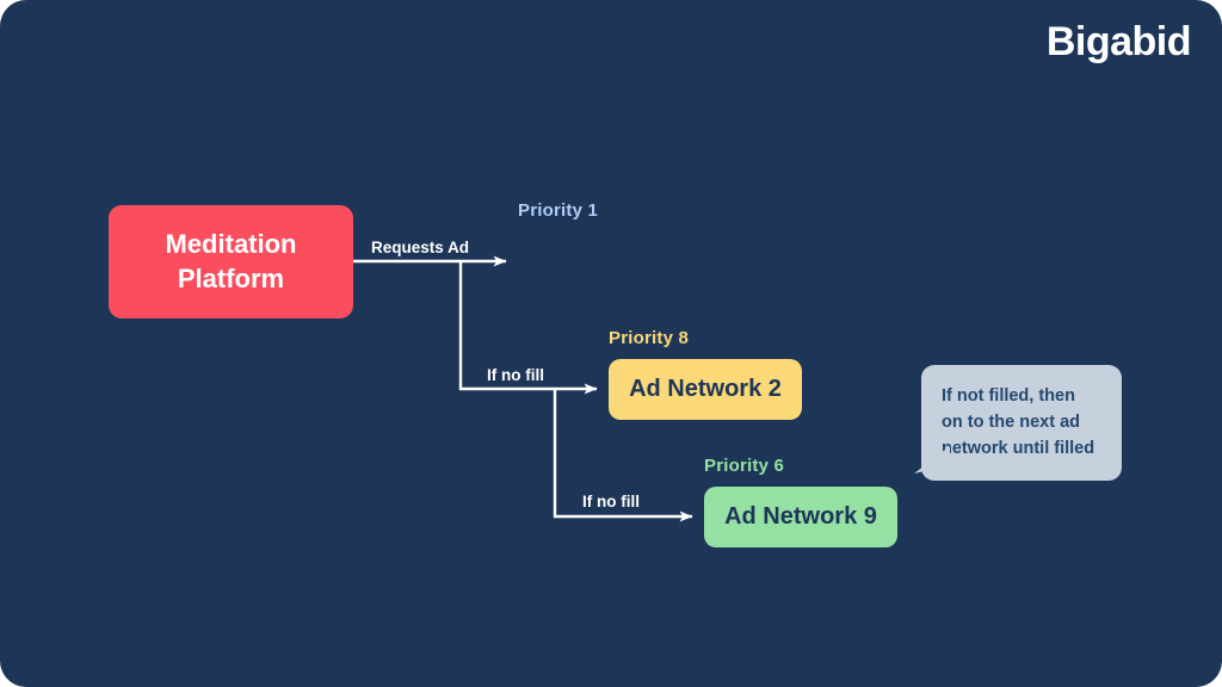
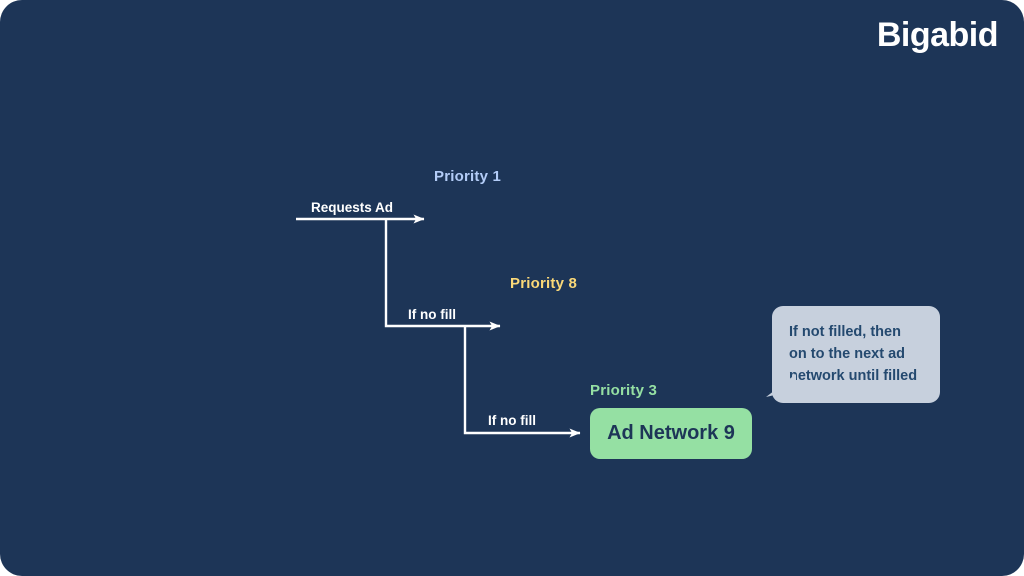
  Bigabid
- Meditation
- Platform
  Requests Ad
  If no fill
  If no fill
  Priority 1
  Priority 8
- Ad Network 2
- Priority 6
+ Priority 3
  Ad Network 9
  If not filled, then
  on to the next ad
  etwork until filled
